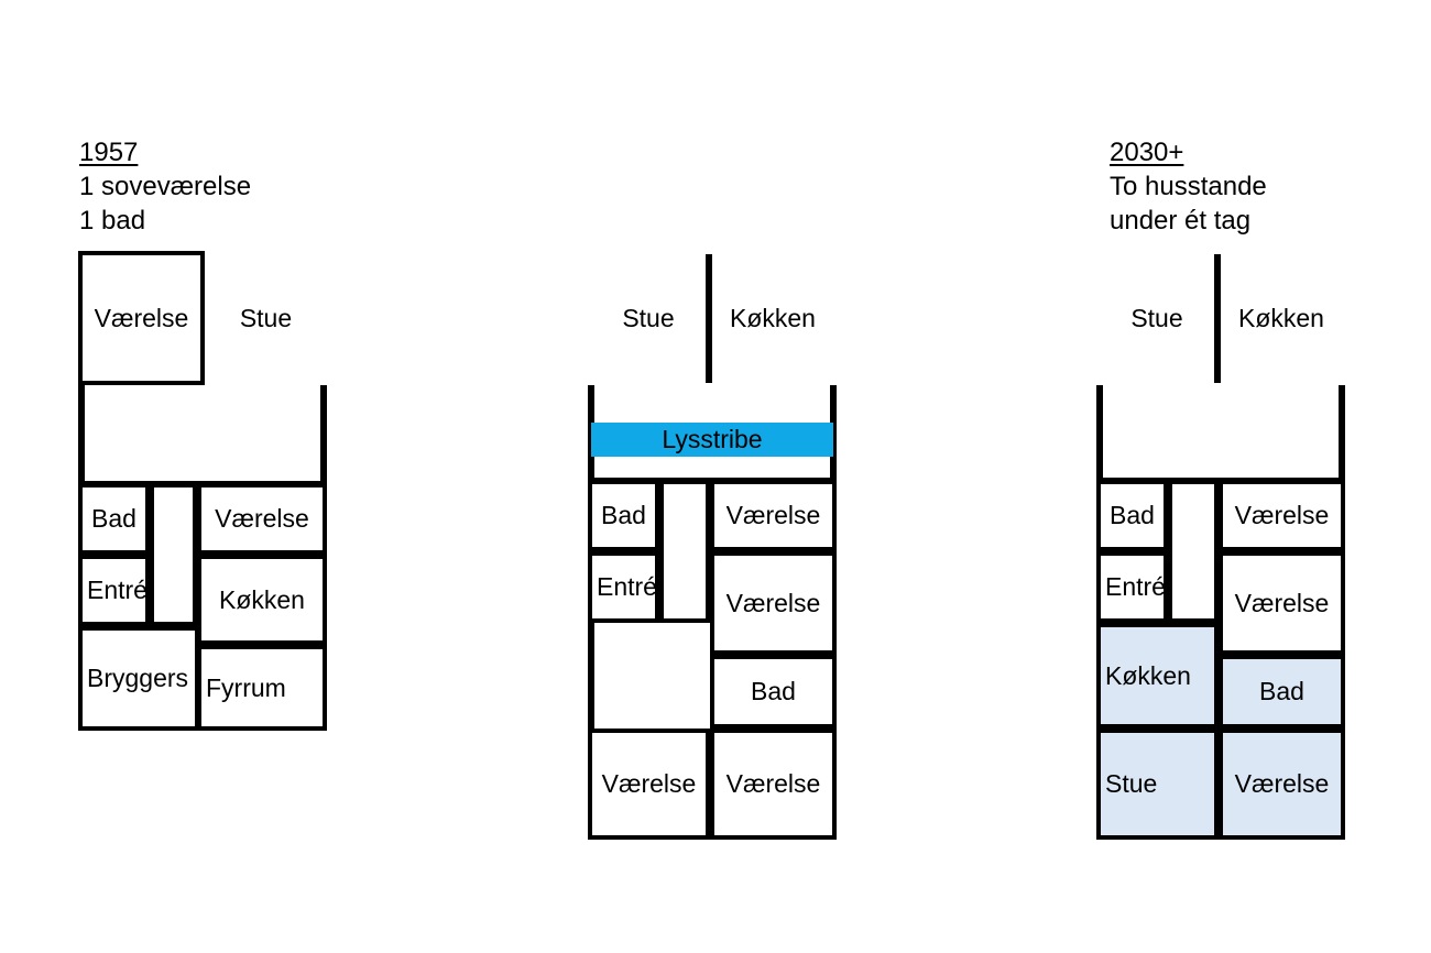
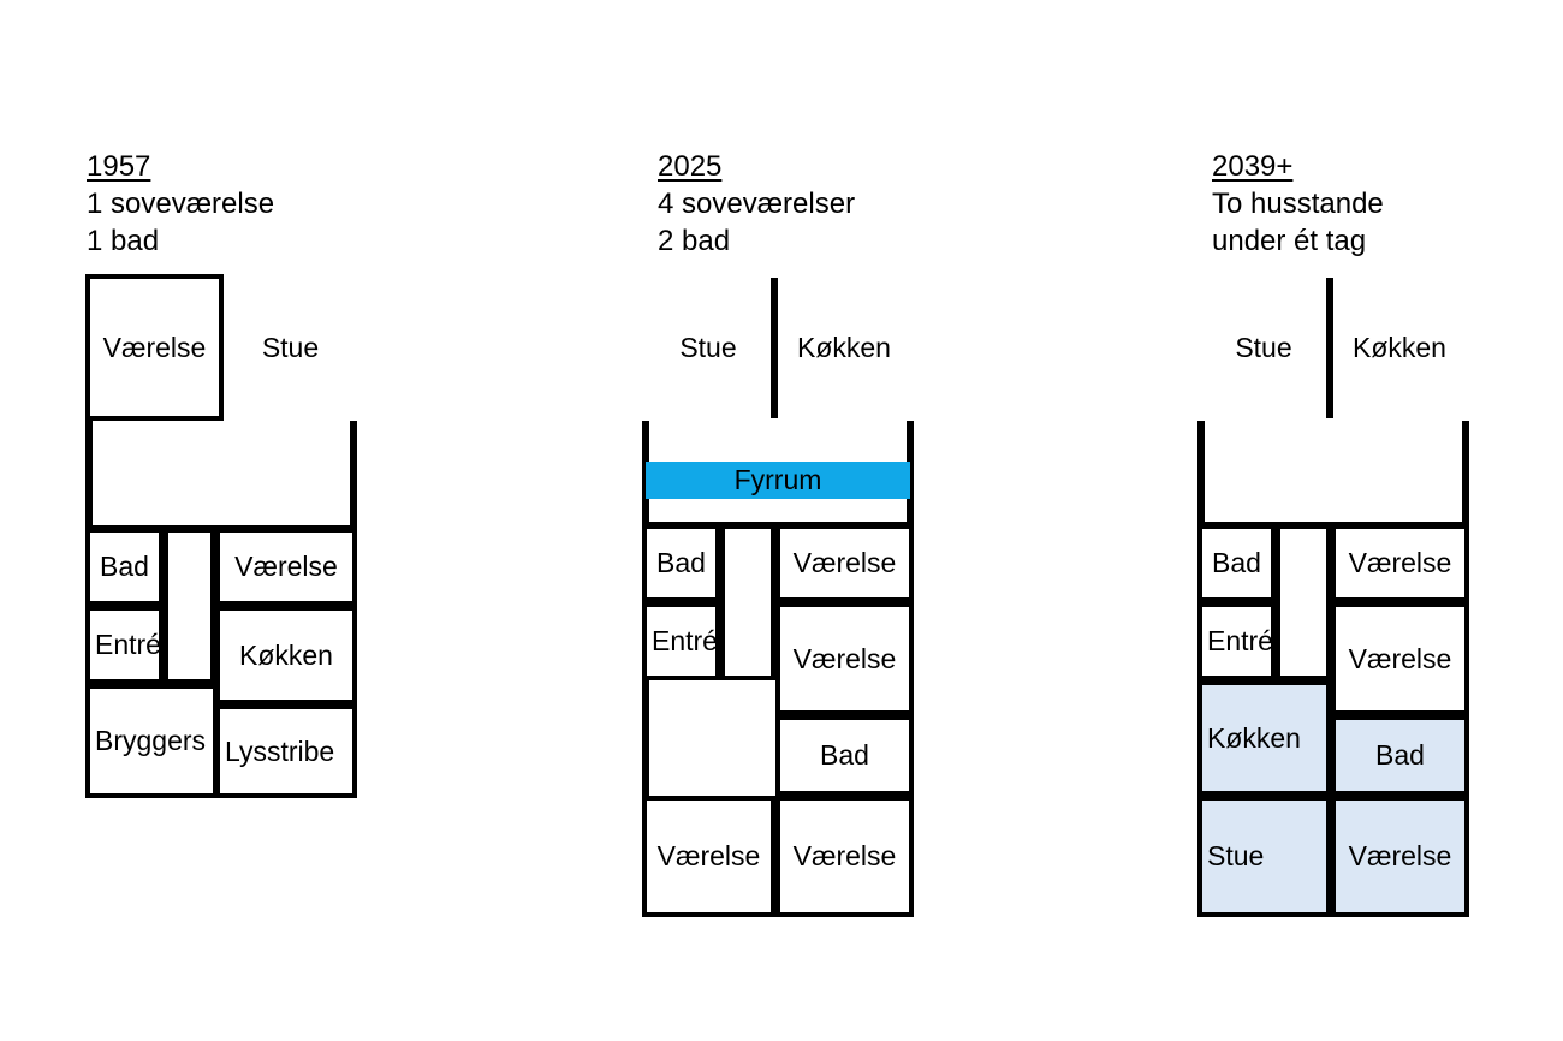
  1957
  1 soveværelse
  1 bad
  Værelse
  Stue
  Bad
  Værelse
  Entré
  Køkken
  Bryggers
- Fyrrum
+ Lysstribe
+ 2025
+ 4 soveværelser
+ 2 bad
  Stue
  Køkken
- Lysstribe
+ Fyrrum
  Bad
  Værelse
  Entré
  Værelse
  Bad
  Værelse
  Værelse
- 2030+
+ 2039+
  To husstande
  under ét tag
  Stue
  Køkken
  Bad
  Værelse
  Entré
  Værelse
  Køkken
  Bad
  Stue
  Værelse
